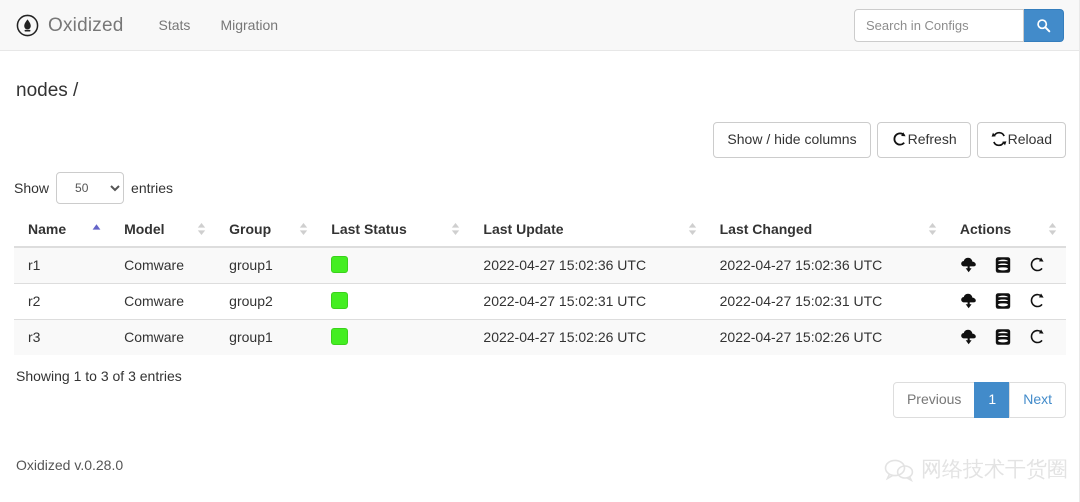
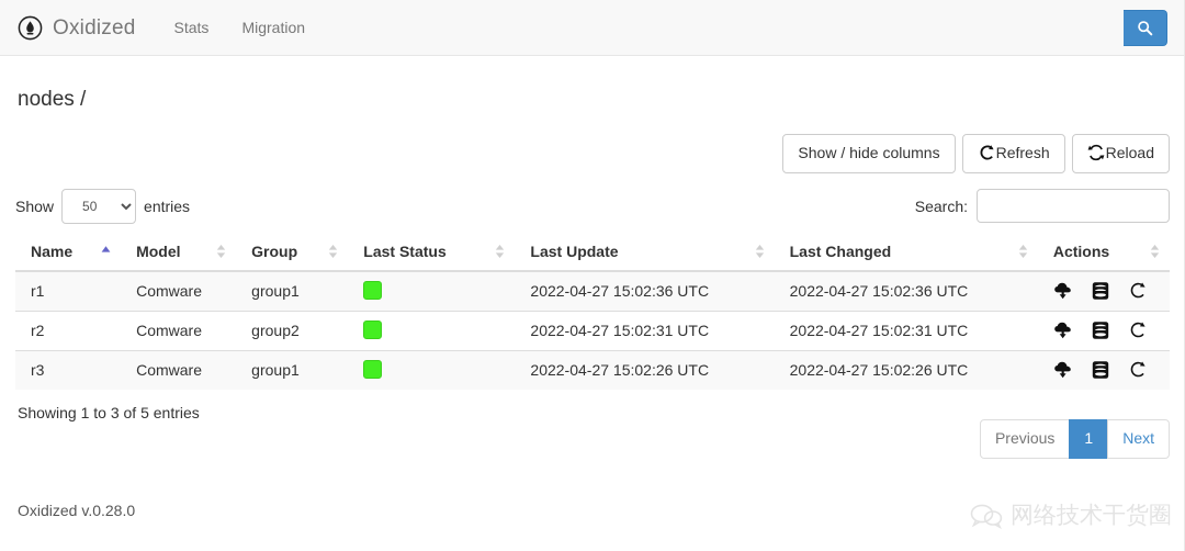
  Oxidized
  Stats
  Migration
- Search in Configs
  nodes /
  Show / hide columns
  Refresh
  Reload
  Show
  50
  entries
+ Search:
  Name	Model	Group	Last Status	Last Update	Last Changed	Actions
  r1	Comware	group1		2022-04-27 15:02:36 UTC	2022-04-27 15:02:36 UTC
  r2	Comware	group2		2022-04-27 15:02:31 UTC	2022-04-27 15:02:31 UTC
  r3	Comware	group1		2022-04-27 15:02:26 UTC	2022-04-27 15:02:26 UTC
- Showing 1 to 3 of 3 entries
+ Showing 1 to 3 of 5 entries
  Previous
  1
  Next
  Oxidized v.0.28.0
  网络技术干货圈
